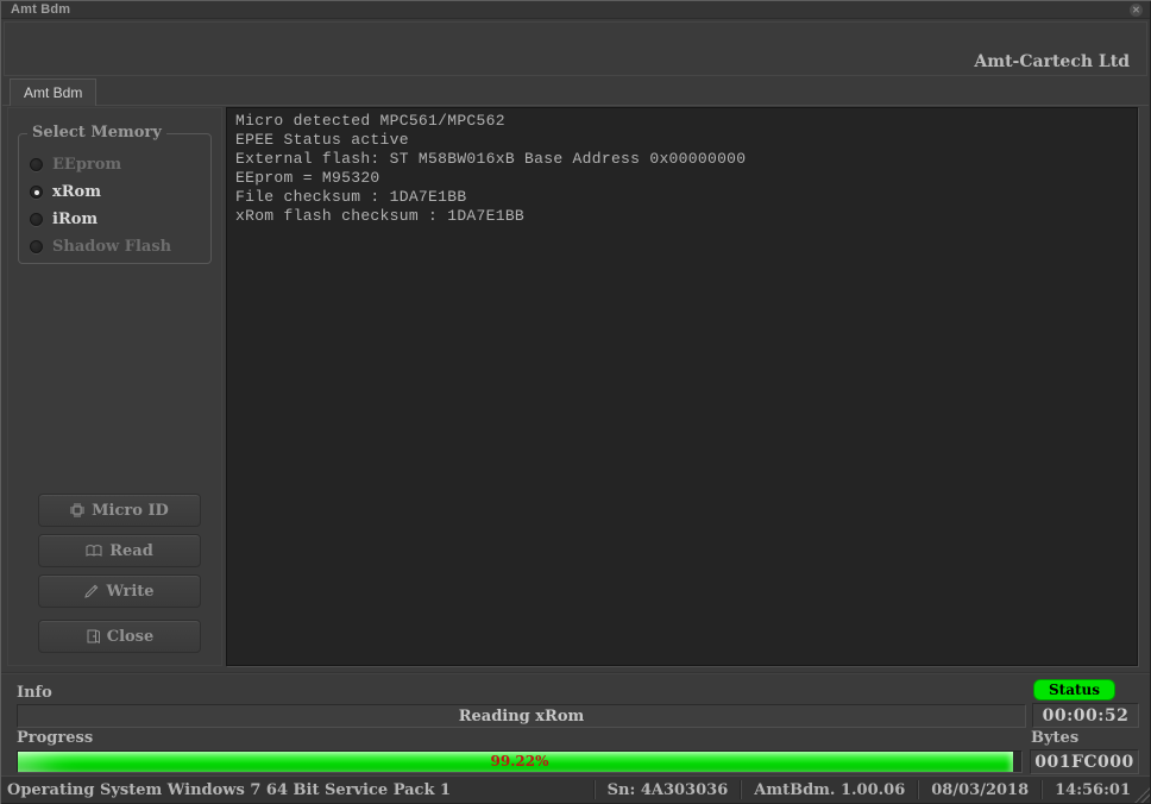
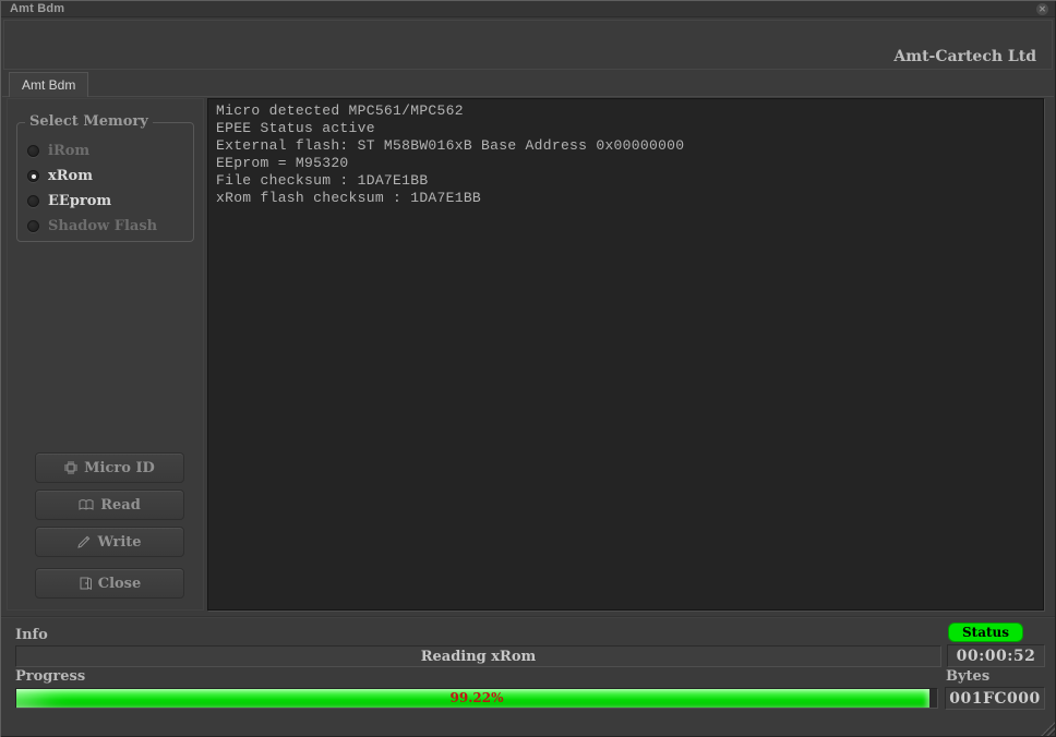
  Amt Bdm
  ✕
  Amt-Cartech Ltd
  Amt Bdm
  Select Memory
- EEprom
+ iRom
  xRom
- iRom
+ EEprom
  Shadow Flash
  Micro ID
  Read
  Write
  Close
  Micro detected MPC561/MPC562
  EPEE Status active
  External flash: ST M58BW016xB Base Address 0x00000000
  EEprom = M95320
  File checksum : 1DA7E1BB
  xRom flash checksum : 1DA7E1BB
  Info
  Reading xRom
  Status
  00:00:52
  Progress
  99.22%
  Bytes
  001FC000
- Operating System Windows 7 64 Bit Service Pack 1
- Sn: 4A303036
- AmtBdm. 1.00.06
- 08/03/2018
- 14:56:01
